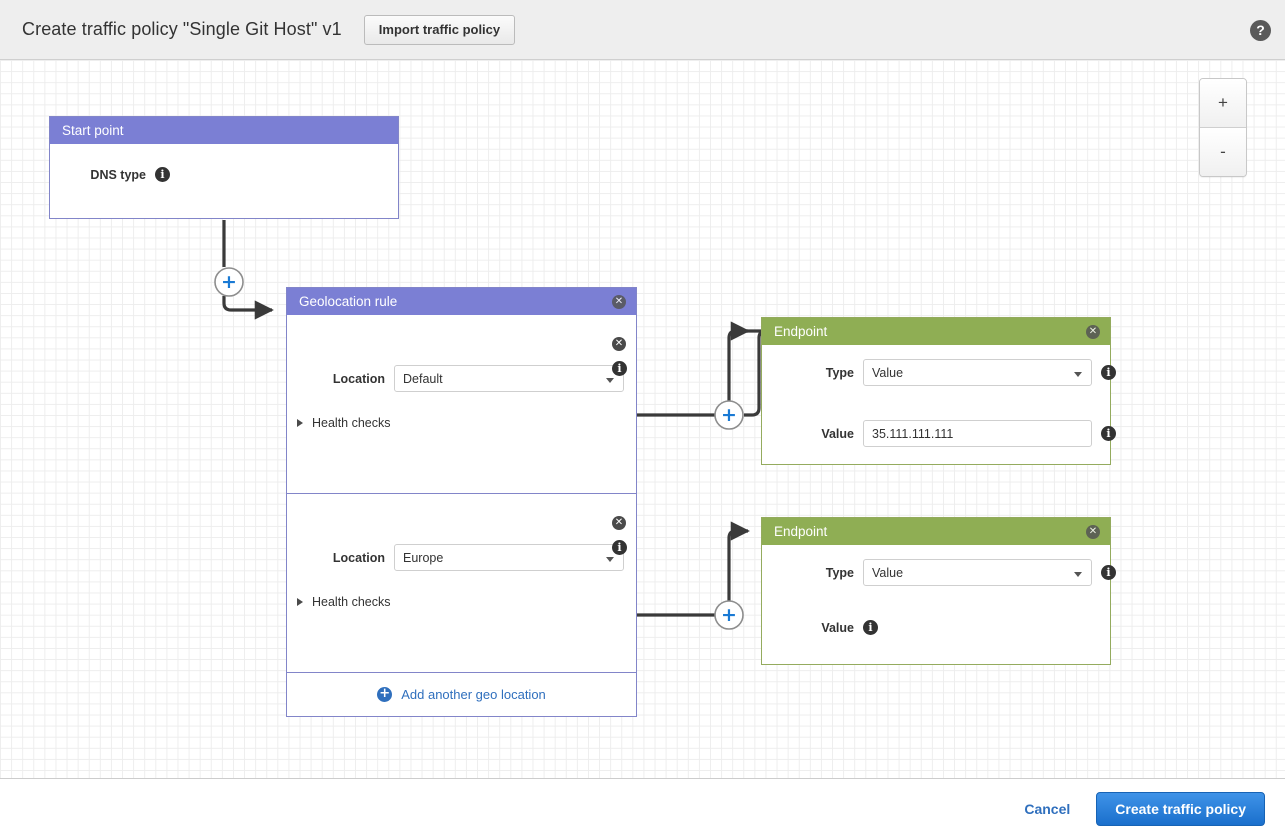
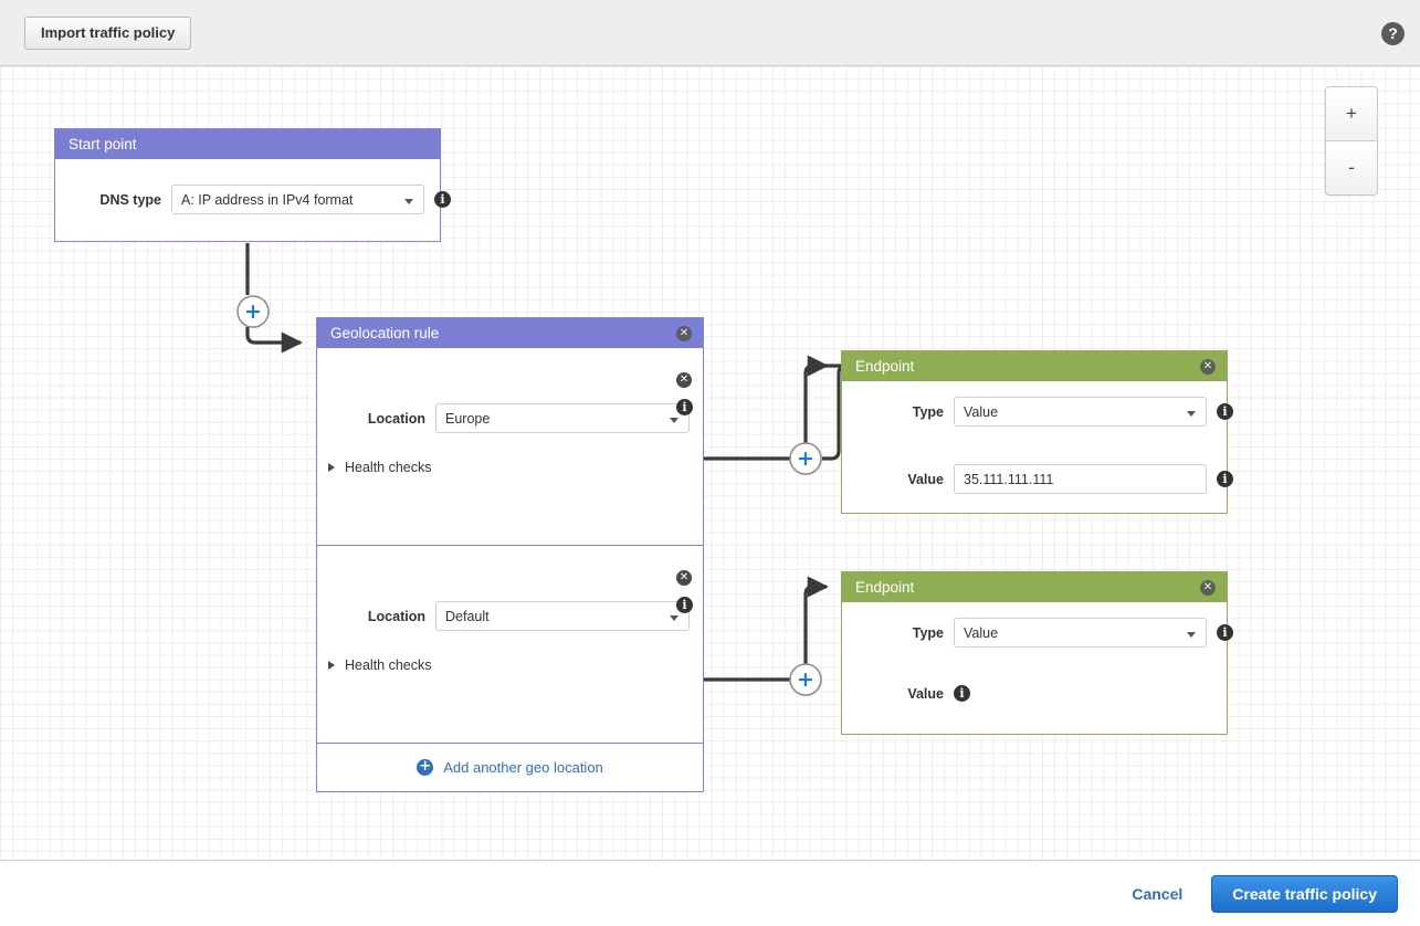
- Create traffic policy "Single Git Host" v1
  Import traffic policy
  ?
  +
  +
  +
  Start point
  DNS type
+ A: IP address in IPv4 format
  i
  Geolocation rule
  ✕
  ✕
  Location
- Default
+ Europe
  i
  Health checks
  ✕
  Location
- Europe
+ Default
  i
  Health checks
  +
  Add another geo location
  Endpoint
  ✕
  Type
  Value
  i
  Value
  35.111.111.111
  i
  Endpoint
  ✕
  Type
  Value
  i
  Value
  i
  +
  -
  Cancel
  Create traffic policy
